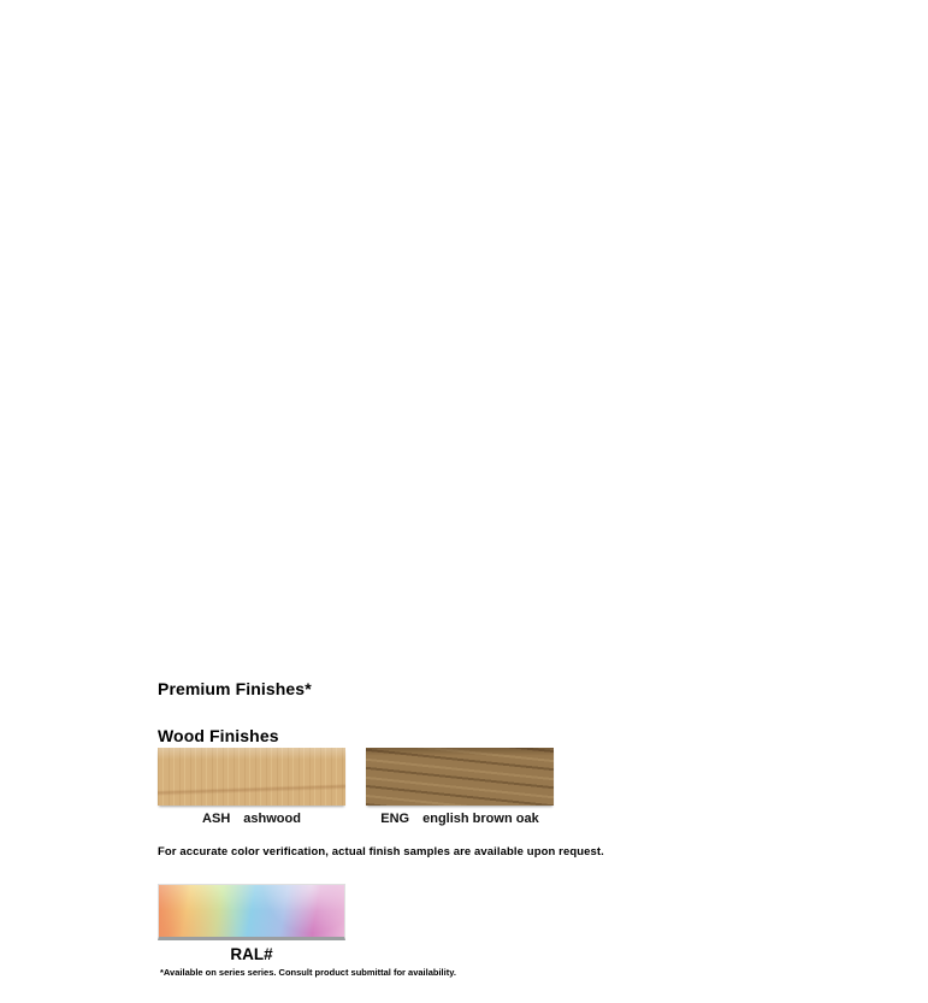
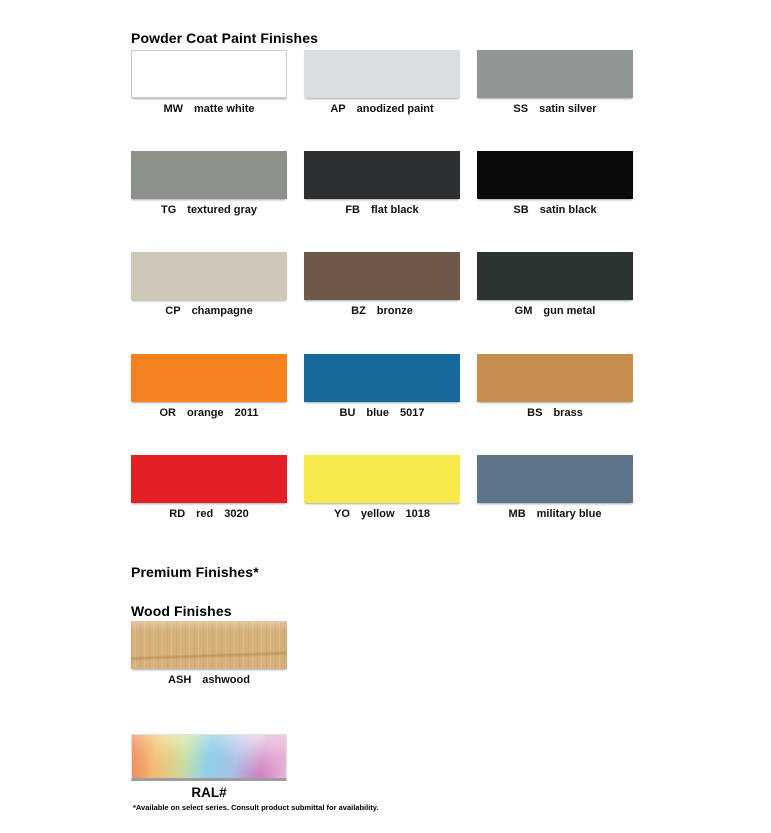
+ Powder Coat Paint Finishes
+ MW
+ matte white
+ AP
+ anodized paint
+ SS
+ satin silver
+ TG
+ textured gray
+ FB
+ flat black
+ SB
+ satin black
+ CP
+ champagne
+ BZ
+ bronze
+ GM
+ gun metal
+ OR
+ orange
+ 2011
+ BU
+ blue
+ 5017
+ BS
+ brass
+ RD
+ red
+ 3020
+ YO
+ yellow
+ 1018
+ MB
+ military blue
  Premium Finishes*
  Wood Finishes
  ASH
  ashwood
- ENG
- english brown oak
- For accurate color verification, actual finish samples are available upon request.
  RAL#
- *Available on series series. Consult product submittal for availability.
+ *Available on select series. Consult product submittal for availability.
